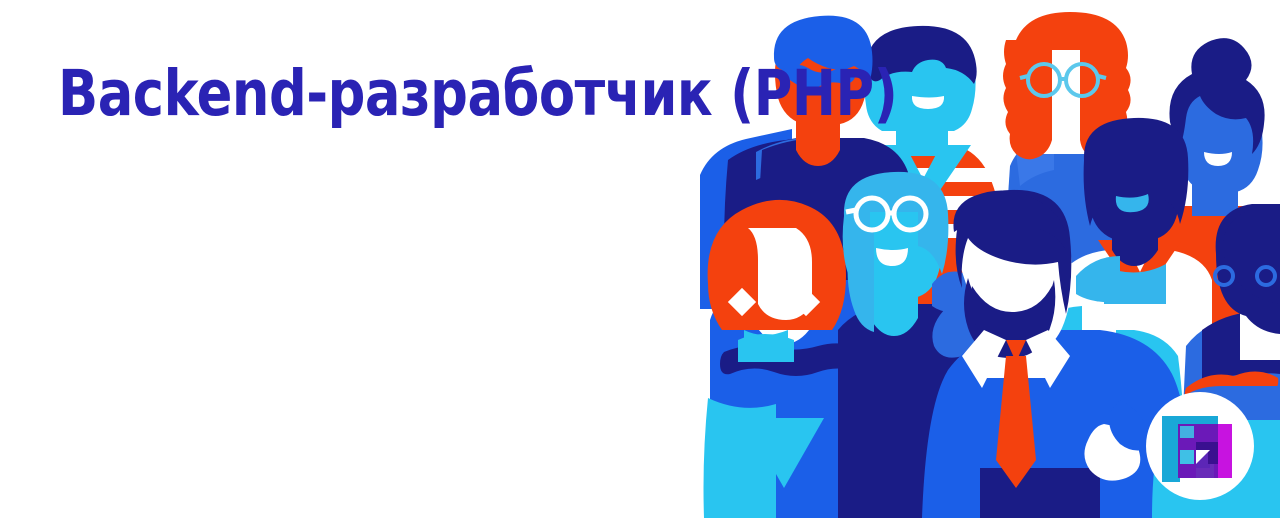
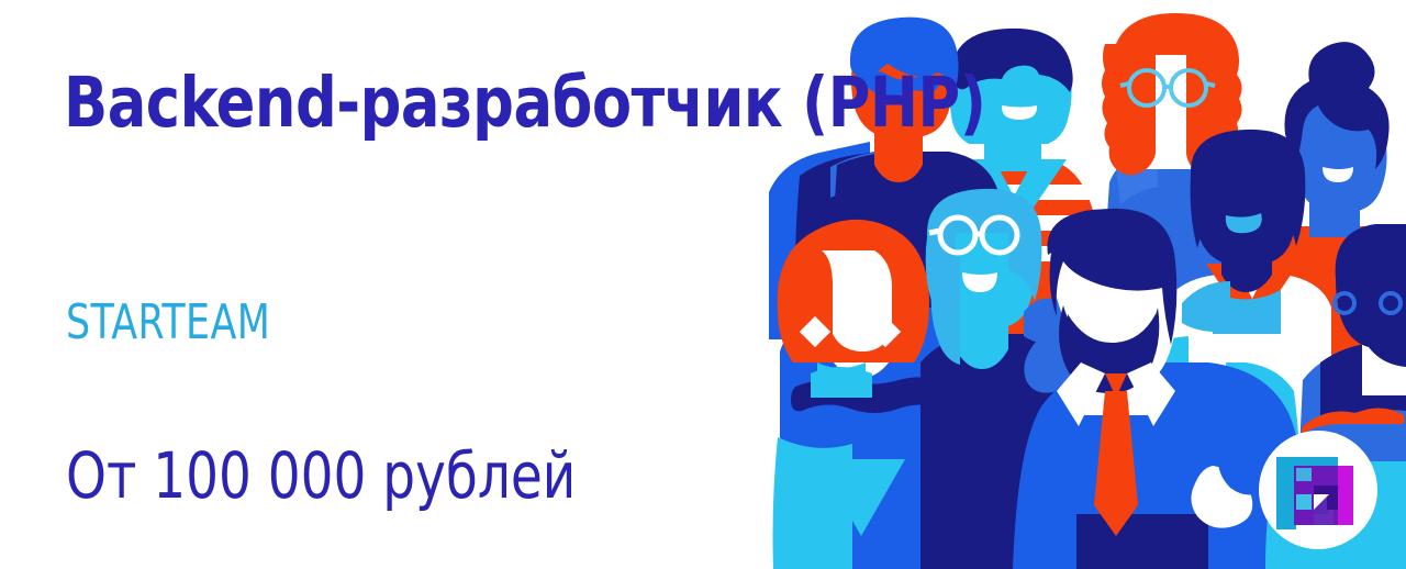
  Backend-разработчик (PHP)
+ STARTEAM
+ От 100 000 рублей
